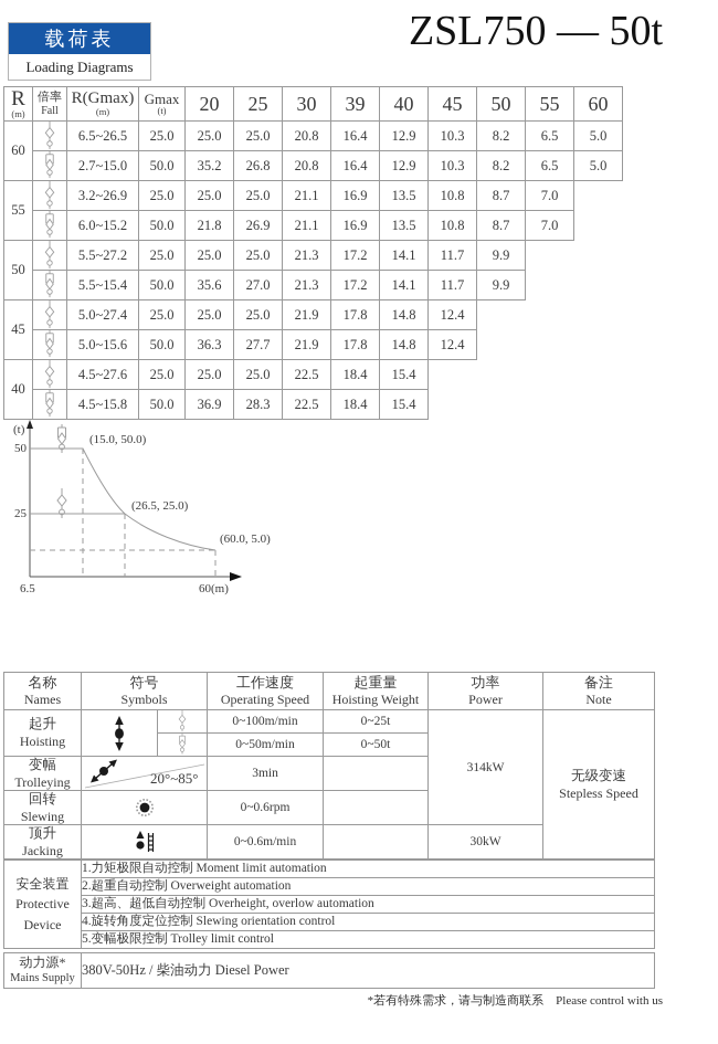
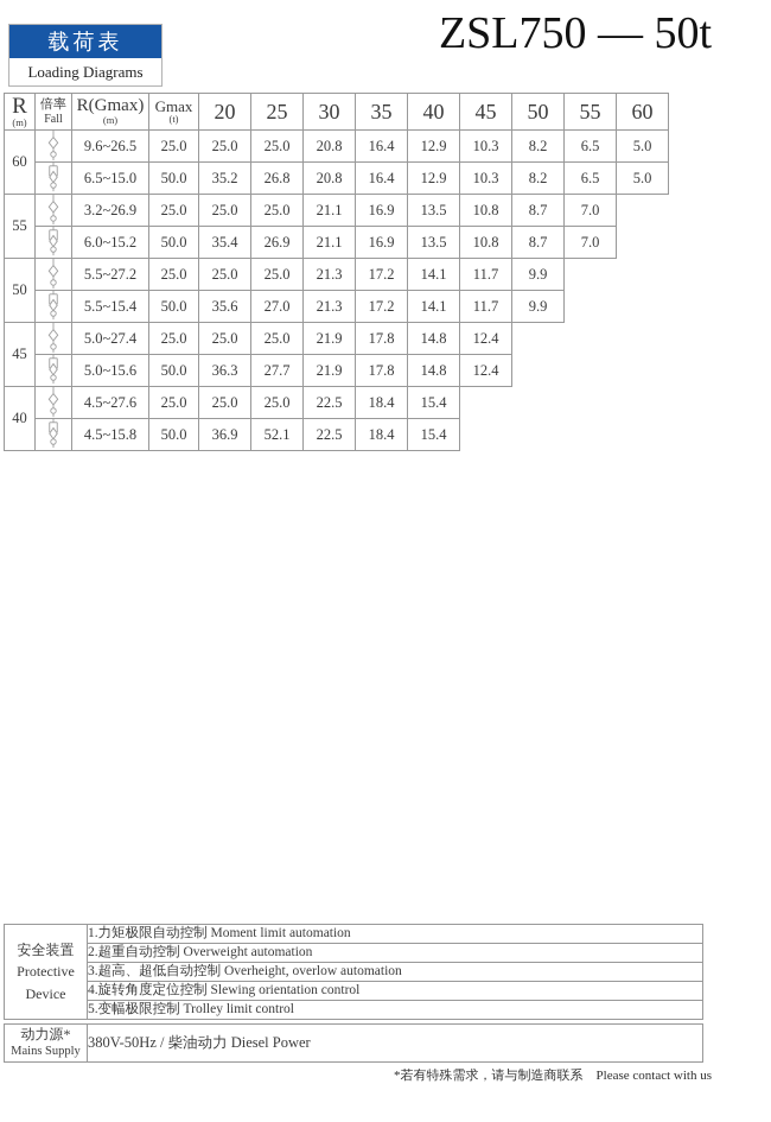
  载荷表
  Loading Diagrams
  ZSL750 — 50t
- R (m)	倍率 Fall	R(Gmax) (m)	Gmax (t)	20	25	30	39	40	45	50	55	60
+ R (m)	倍率 Fall	R(Gmax) (m)	Gmax (t)	20	25	30	35	40	45	50	55	60
- 60		6.5~26.5	25.0	25.0	25.0	20.8	16.4	12.9	10.3	8.2	6.5	5.0
+ 60		9.6~26.5	25.0	25.0	25.0	20.8	16.4	12.9	10.3	8.2	6.5	5.0
- 	2.7~15.0	50.0	35.2	26.8	20.8	16.4	12.9	10.3	8.2	6.5	5.0
+ 	6.5~15.0	50.0	35.2	26.8	20.8	16.4	12.9	10.3	8.2	6.5	5.0
  55		3.2~26.9	25.0	25.0	25.0	21.1	16.9	13.5	10.8	8.7	7.0
- 	6.0~15.2	50.0	21.8	26.9	21.1	16.9	13.5	10.8	8.7	7.0
+ 	6.0~15.2	50.0	35.4	26.9	21.1	16.9	13.5	10.8	8.7	7.0
  50		5.5~27.2	25.0	25.0	25.0	21.3	17.2	14.1	11.7	9.9
  	5.5~15.4	50.0	35.6	27.0	21.3	17.2	14.1	11.7	9.9
  45		5.0~27.4	25.0	25.0	25.0	21.9	17.8	14.8	12.4
  	5.0~15.6	50.0	36.3	27.7	21.9	17.8	14.8	12.4
  40		4.5~27.6	25.0	25.0	25.0	22.5	18.4	15.4
- 	4.5~15.8	50.0	36.9	28.3	22.5	18.4	15.4
+ 	4.5~15.8	50.0	36.9	52.1	22.5	18.4	15.4
- (t)
- 50
- 25
- 6.5
- 60(m)
- (15.0, 50.0)
- (26.5, 25.0)
- (60.0, 5.0)
- 名称 Names	符号 Symbols	工作速度 Operating Speed	起重量 Hoisting Weight	功率 Power	备注 Note
- 起升 Hoisting			0~100m/min	0~25t	314kW	无级变速 Stepless Speed
- 	0~50m/min	0~50t
- 变幅 Trolleying	20°~85°	3min
- 回转 Slewing		0~0.6rpm
- 顶升 Jacking		0~0.6m/min		30kW
  安全装置ProtectiveDevice	1.力矩极限自动控制 Moment limit automation
  2.超重自动控制 Overweight automation
  3.超高、超低自动控制 Overheight, overlow automation
  4.旋转角度定位控制 Slewing orientation control
  5.变幅极限控制 Trolley limit control
  动力源* Mains Supply	380V-50Hz / 柴油动力 Diesel Power
- *若有特殊需求，请与制造商联系 Please control with us
+ *若有特殊需求，请与制造商联系 Please contact with us
